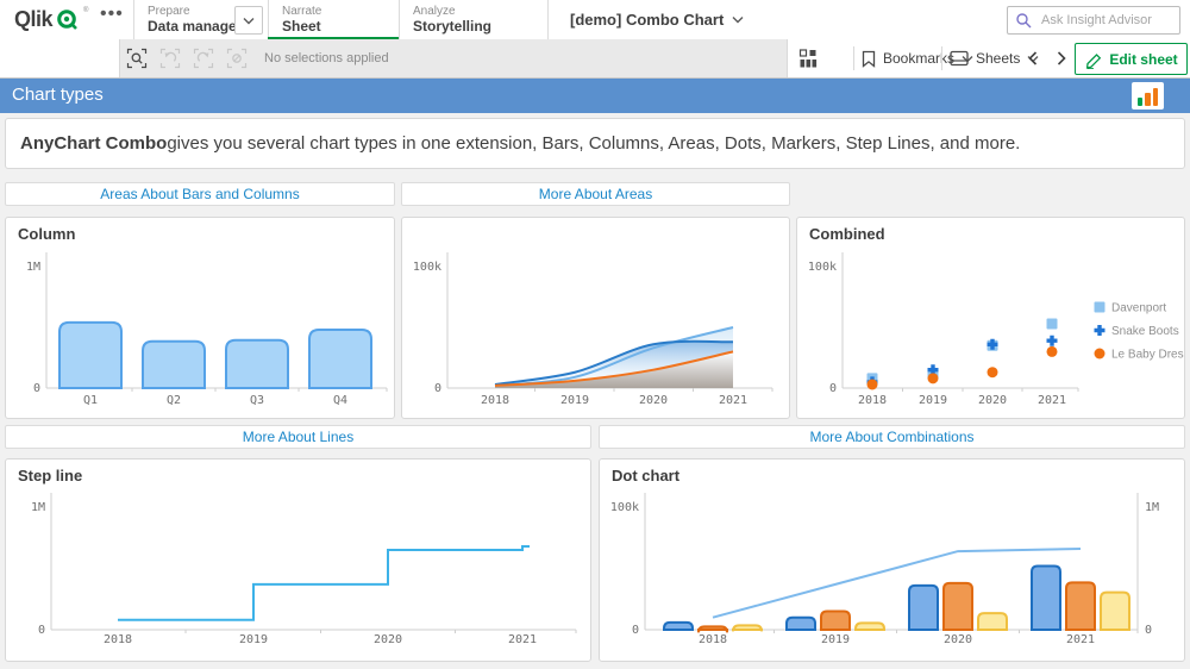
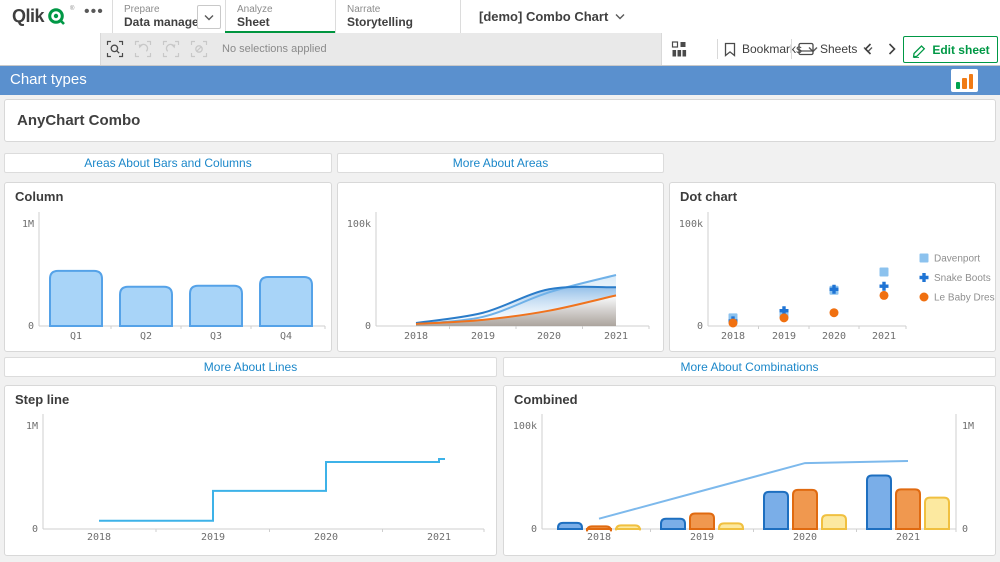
  Qlik
  •••
  Prepare
  Data manage
- Narrate
+ Analyze
  Sheet
- Analyze
+ Narrate
  Storytelling
  [demo] Combo Chart
- Ask Insight Advisor
  No selections applied
  Bookmark
  Sheets
  Edit sheet
  Chart types
  AnyChart Combo
- gives you several chart types in one extension, Bars, Columns, Areas, Dots, Markers, Step Lines, and more.
  Areas About Bars and Columns
  More About Areas
  Column
  1M
  0
  Q1
  Q2
  Q3
  Q4
  100k
  0
  2018
  2019
  2020
  2021
- Combined
+ Dot chart
  100k
  0
  2018
  2019
  2020
  2021
  Davenport
  Snake Boots
  Le Baby Dres
  More About Lines
  More About Combinations
  Step line
  1M
  0
  2018
  2019
  2020
  2021
- Dot chart
+ Combined
  100k
  0
  2018
  2019
  2020
  2021
  1M
  0
